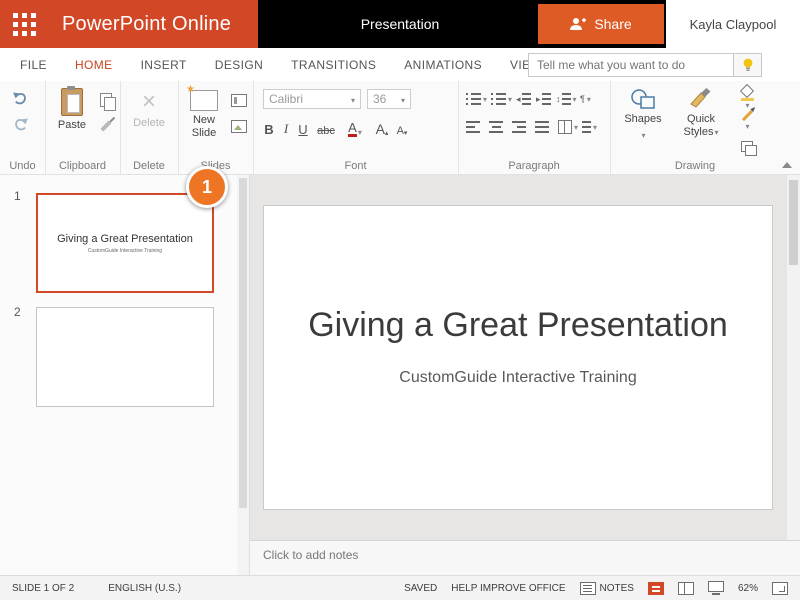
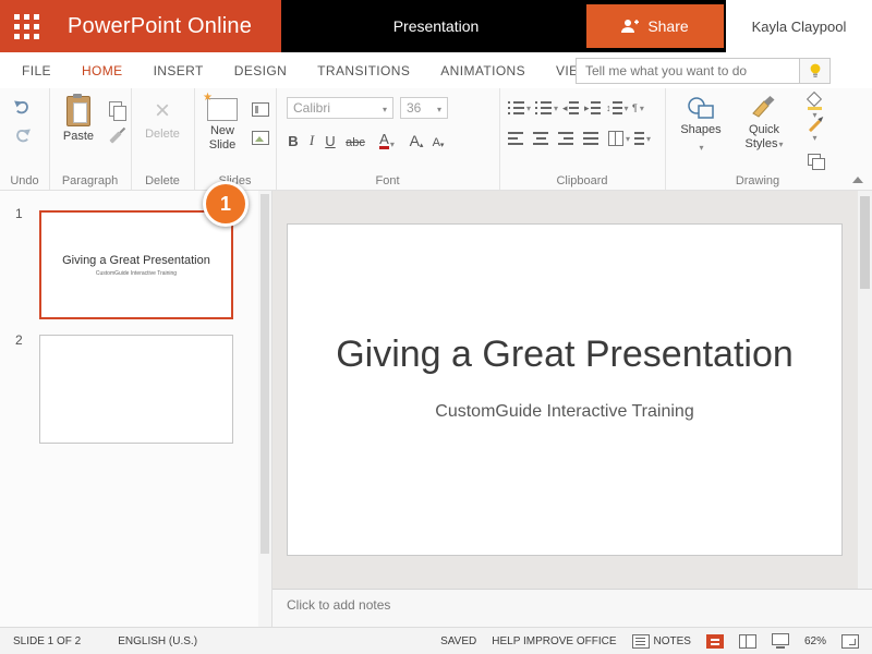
  PowerPoint Online
  Presentation
  Share
  Kayla Claypool
  FILE
  HOME
  INSERT
  DESIGN
  TRANSITIONS
  ANIMATIONS
  VIE
  Tell me what you want to do
  Undo
  Paste
- Clipboard
+ Paragraph
  ×
  Delete
  Delete
  ★
  New Slide
  Calibri
  36
  B
  I
  U
  abc
  A
  A
  A
  Font
  ◂
  ▸
  ↕
  ¶
- Paragraph
+ Clipboard
  Shapes
  Quick Styles
  Drawing
  1
  1
  Giving a Great Presentation
  2
  Giving a Great Presentation
  CustomGuide Interactive Training
  Click to add notes
  SLIDE 1 OF 2
  ENGLISH (U.S.)
  SAVED
  HELP IMPROVE OFFICE
  NOTES
  62%
